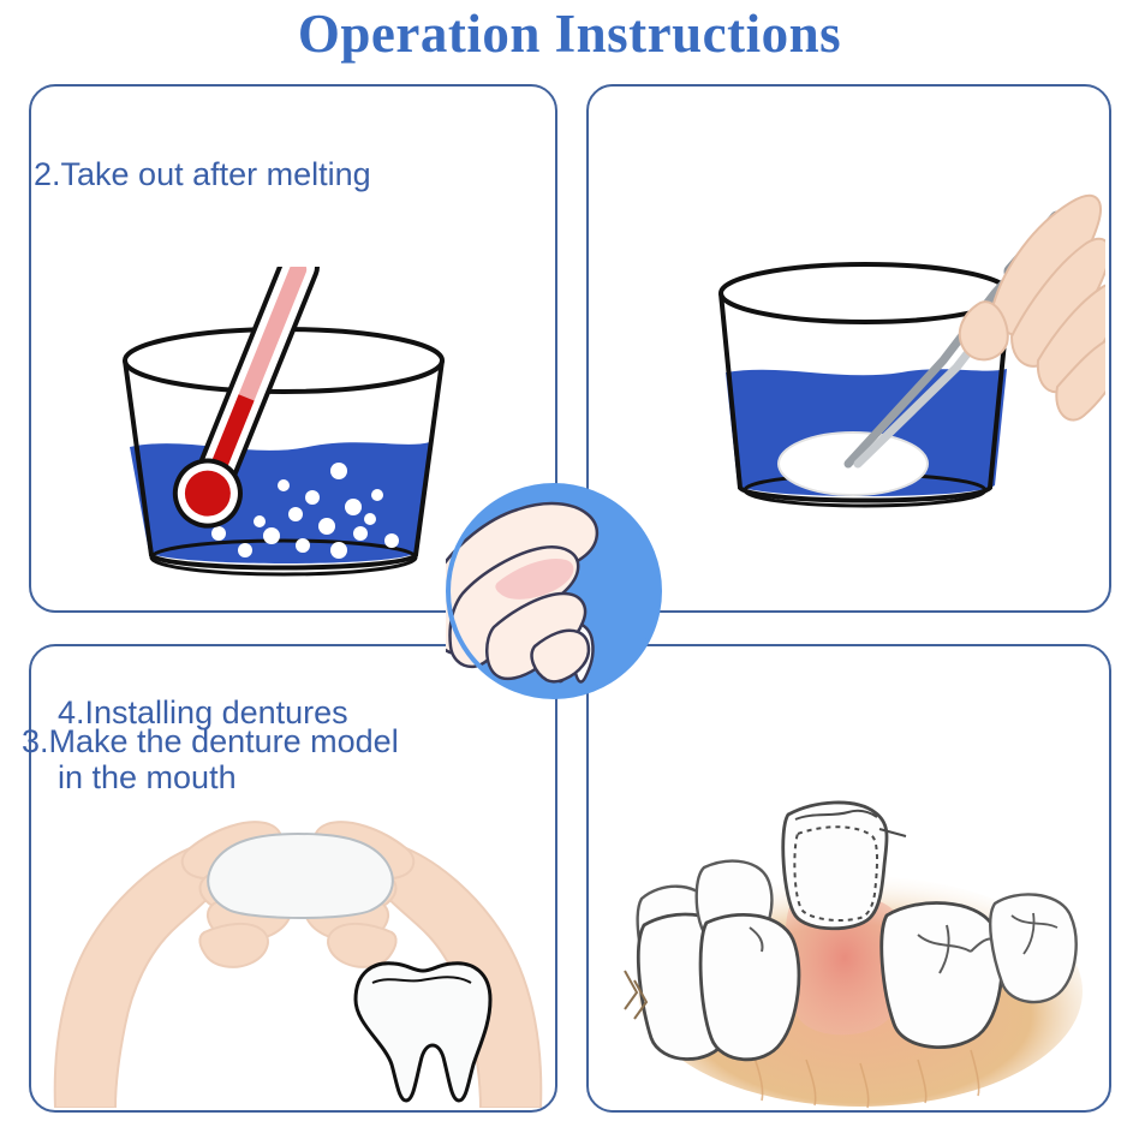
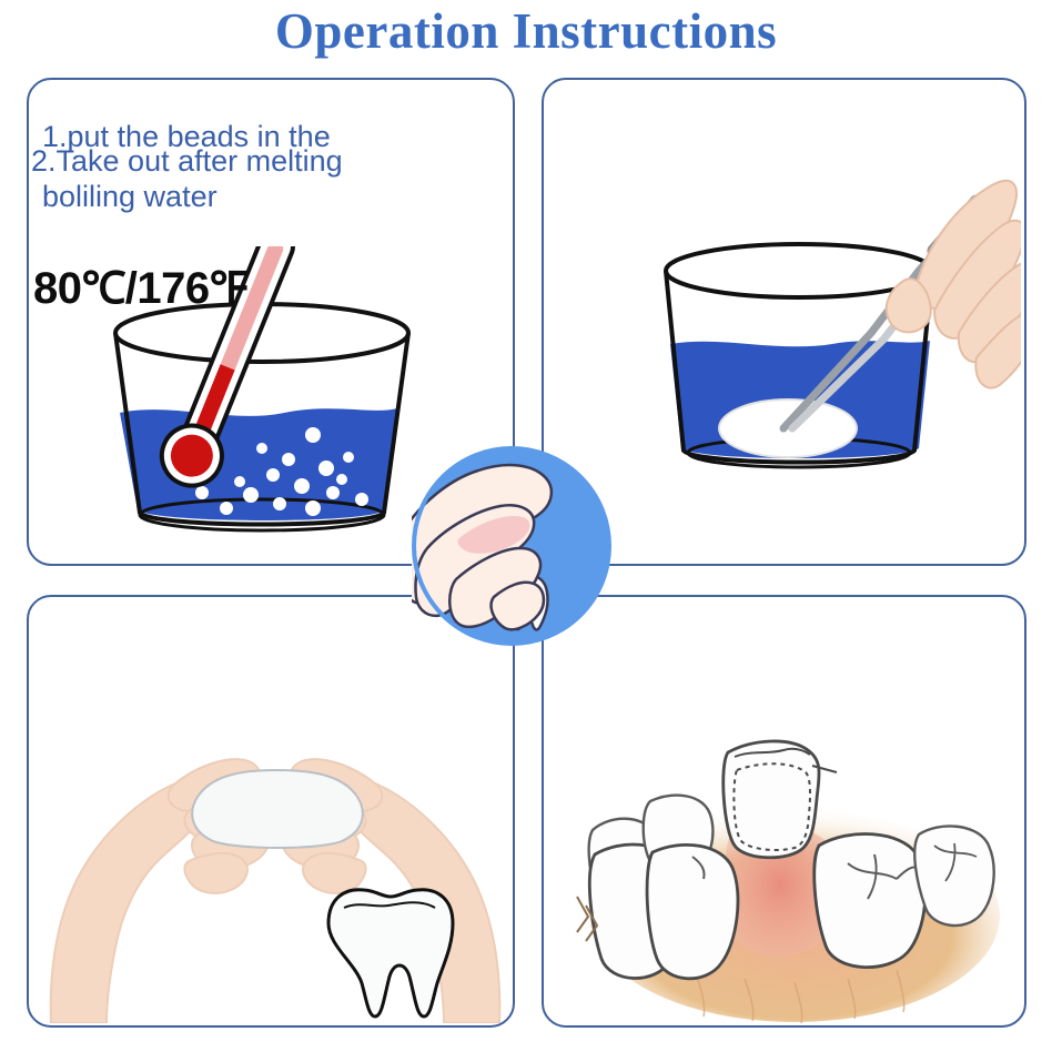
  Operation Instructions
+ 1.put the beads in the boliling water
+ 80℃/176℉
  2.Take out after melting
- 3.Make the denture model
- 4.Installing dentures in the mouth
